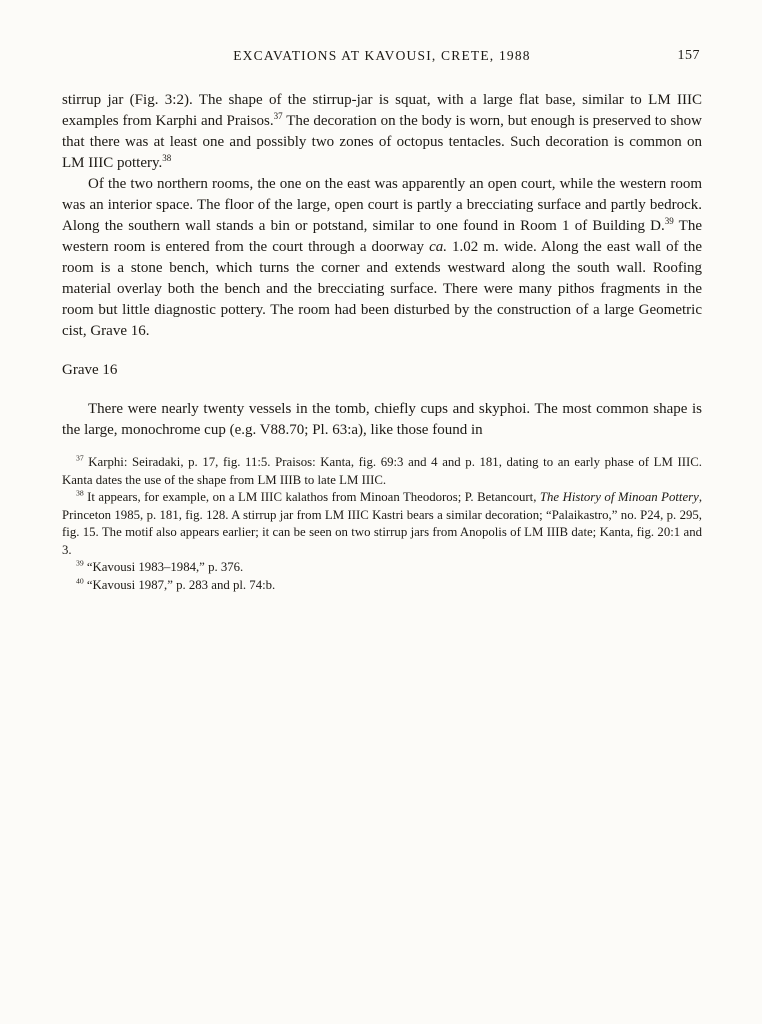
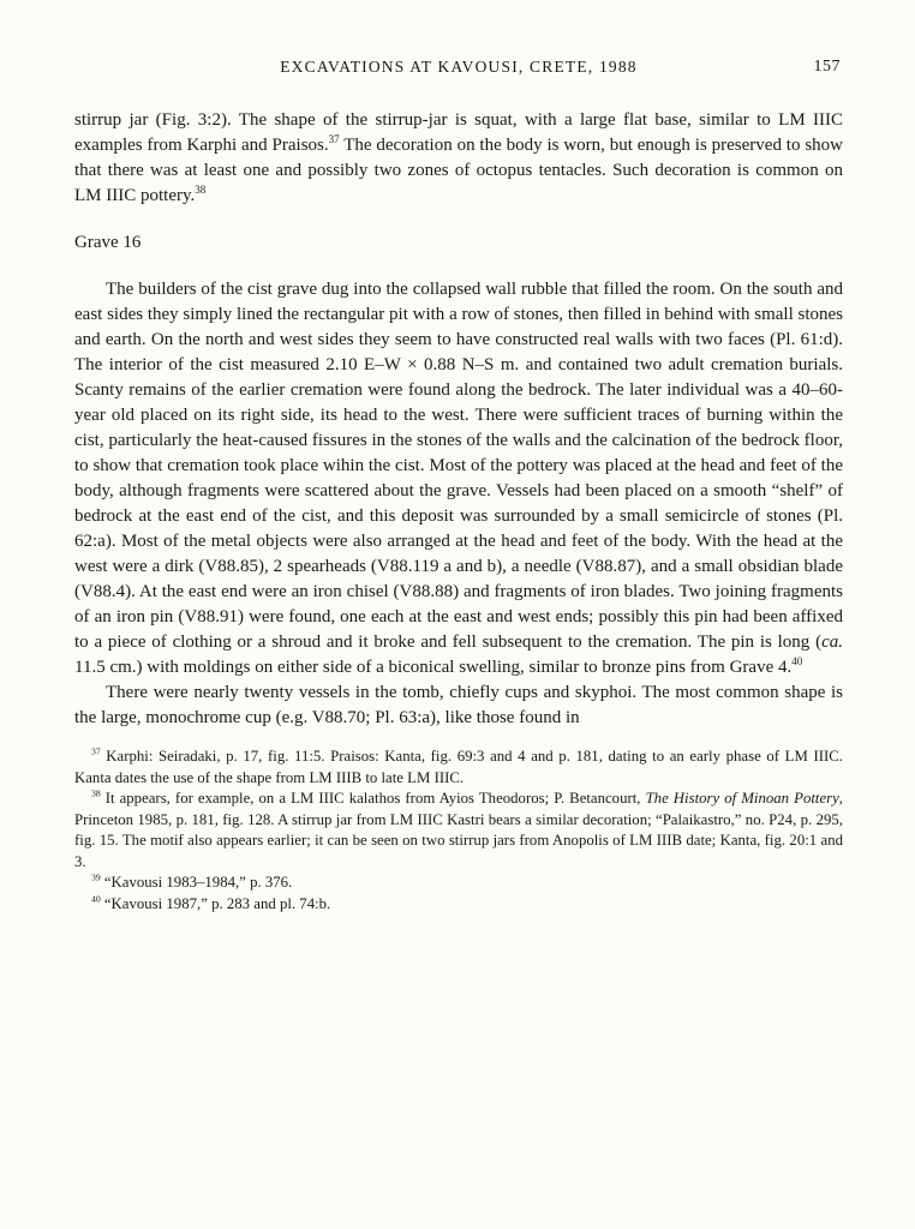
  EXCAVATIONS AT KAVOUSI, CRETE, 1988
  157
  stirrup jar (Fig. 3:2). The shape of the stirrup-jar is squat, with a large flat base, similar to LM IIIC examples from Karphi and Praisos.37 The decoration on the body is worn, but enough is preserved to show that there was at least one and possibly two zones of octopus tentacles. Such decoration is common on LM IIIC pottery.38
- Of the two northern rooms, the one on the east was apparently an open court, while the western room was an interior space. The floor of the large, open court is partly a brecciating surface and partly bedrock. Along the southern wall stands a bin or potstand, similar to one found in Room 1 of Building D.39 The western room is entered from the court through a doorway ca. 1.02 m. wide. Along the east wall of the room is a stone bench, which turns the corner and extends westward along the south wall. Roofing material overlay both the bench and the brecciating surface. There were many pithos fragments in the room but little diagnostic pottery. The room had been disturbed by the construction of a large Geometric cist, Grave 16.
  Grave 16
+ The builders of the cist grave dug into the collapsed wall rubble that filled the room. On the south and east sides they simply lined the rectangular pit with a row of stones, then filled in behind with small stones and earth. On the north and west sides they seem to have constructed real walls with two faces (Pl. 61:d). The interior of the cist measured 2.10 E–W × 0.88 N–S m. and contained two adult cremation burials. Scanty remains of the earlier cremation were found along the bedrock. The later individual was a 40–60-year old placed on its right side, its head to the west. There were sufficient traces of burning within the cist, particularly the heat-caused fissures in the stones of the walls and the calcination of the bedrock floor, to show that cremation took place wihin the cist. Most of the pottery was placed at the head and feet of the body, although fragments were scattered about the grave. Vessels had been placed on a smooth “shelf” of bedrock at the east end of the cist, and this deposit was surrounded by a small semicircle of stones (Pl. 62:a). Most of the metal objects were also arranged at the head and feet of the body. With the head at the west were a dirk (V88.85), 2 spearheads (V88.119 a and b), a needle (V88.87), and a small obsidian blade (V88.4). At the east end were an iron chisel (V88.88) and fragments of iron blades. Two joining fragments of an iron pin (V88.91) were found, one each at the east and west ends; possibly this pin had been affixed to a piece of clothing or a shroud and it broke and fell subsequent to the cremation. The pin is long (ca. 11.5 cm.) with moldings on either side of a biconical swelling, similar to bronze pins from Grave 4.40
  There were nearly twenty vessels in the tomb, chiefly cups and skyphoi. The most common shape is the large, monochrome cup (e.g. V88.70; Pl. 63:a), like those found in
  37 Karphi: Seiradaki, p. 17, fig. 11:5. Praisos: Kanta, fig. 69:3 and 4 and p. 181, dating to an early phase of LM IIIC. Kanta dates the use of the shape from LM IIIB to late LM IIIC.
- 38 It appears, for example, on a LM IIIC kalathos from Minoan Theodoros; P. Betancourt, The History of Minoan Pottery, Princeton 1985, p. 181, fig. 128. A stirrup jar from LM IIIC Kastri bears a similar decoration; “Palaikastro,” no. P24, p. 295, fig. 15. The motif also appears earlier; it can be seen on two stirrup jars from Anopolis of LM IIIB date; Kanta, fig. 20:1 and 3.
+ 38 It appears, for example, on a LM IIIC kalathos from Ayios Theodoros; P. Betancourt, The History of Minoan Pottery, Princeton 1985, p. 181, fig. 128. A stirrup jar from LM IIIC Kastri bears a similar decoration; “Palaikastro,” no. P24, p. 295, fig. 15. The motif also appears earlier; it can be seen on two stirrup jars from Anopolis of LM IIIB date; Kanta, fig. 20:1 and 3.
  39 “Kavousi 1983–1984,” p. 376.
  40 “Kavousi 1987,” p. 283 and pl. 74:b.
